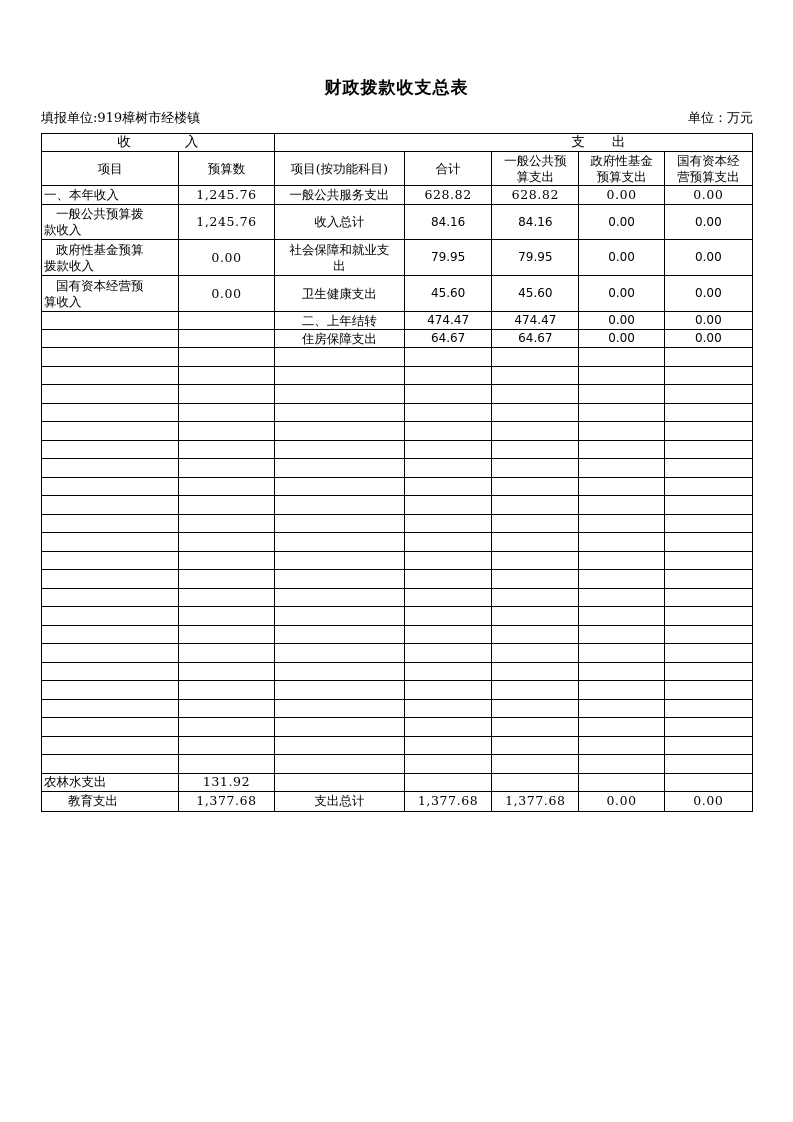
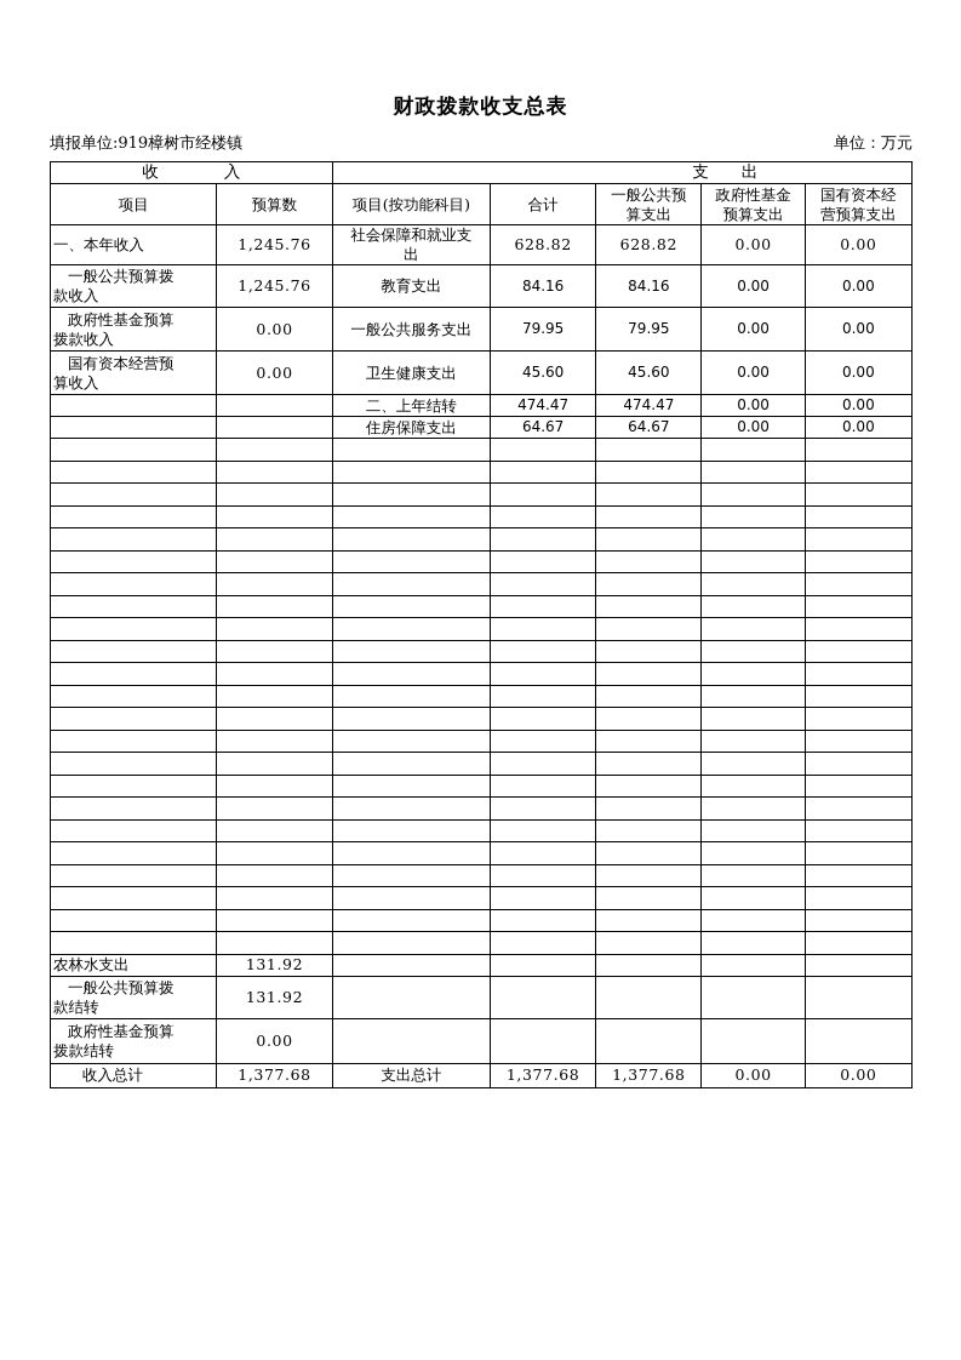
  财政拨款收支总表
  填报单位:919樟树市经楼镇
  单位：万元
  收 入	支 出
  项目	预算数	项目(按功能科目)	合计	一般公共预 算支出	政府性基金 预算支出	国有资本经 营预算支出
- 一、本年收入	1,245.76	一般公共服务支出	628.82	628.82	0.00	0.00
+ 一、本年收入	1,245.76	社会保障和就业支 出	628.82	628.82	0.00	0.00
- 一般公共预算拨 款收入	1,245.76	收入总计	84.16	84.16	0.00	0.00
+ 一般公共预算拨 款收入	1,245.76	教育支出	84.16	84.16	0.00	0.00
- 政府性基金预算 拨款收入	0.00	社会保障和就业支 出	79.95	79.95	0.00	0.00
+ 政府性基金预算 拨款收入	0.00	一般公共服务支出	79.95	79.95	0.00	0.00
  国有资本经营预 算收入	0.00	卫生健康支出	45.60	45.60	0.00	0.00
  		二、上年结转	474.47	474.47	0.00	0.00
  		住房保障支出	64.67	64.67	0.00	0.00
  农林水支出	131.92
+ 一般公共预算拨 款结转	131.92
+ 政府性基金预算 拨款结转	0.00
- 教育支出	1,377.68	支出总计	1,377.68	1,377.68	0.00	0.00
+ 收入总计	1,377.68	支出总计	1,377.68	1,377.68	0.00	0.00
